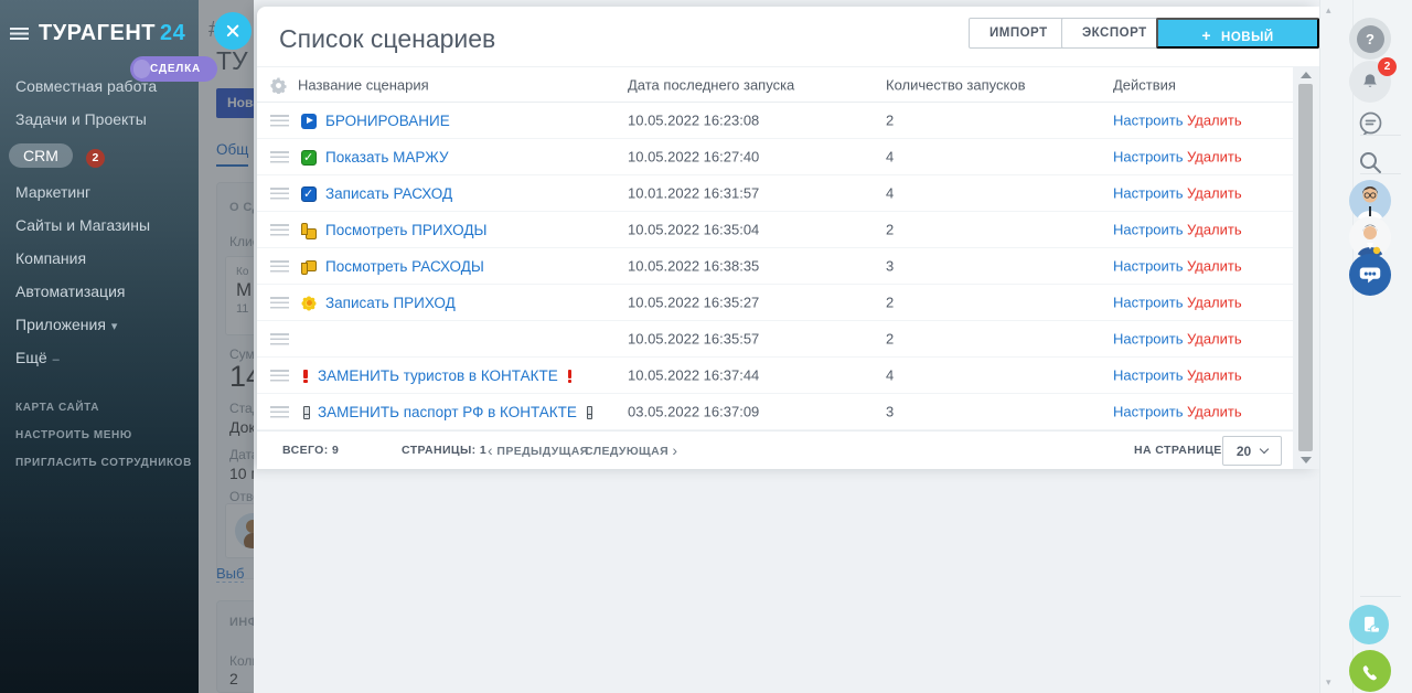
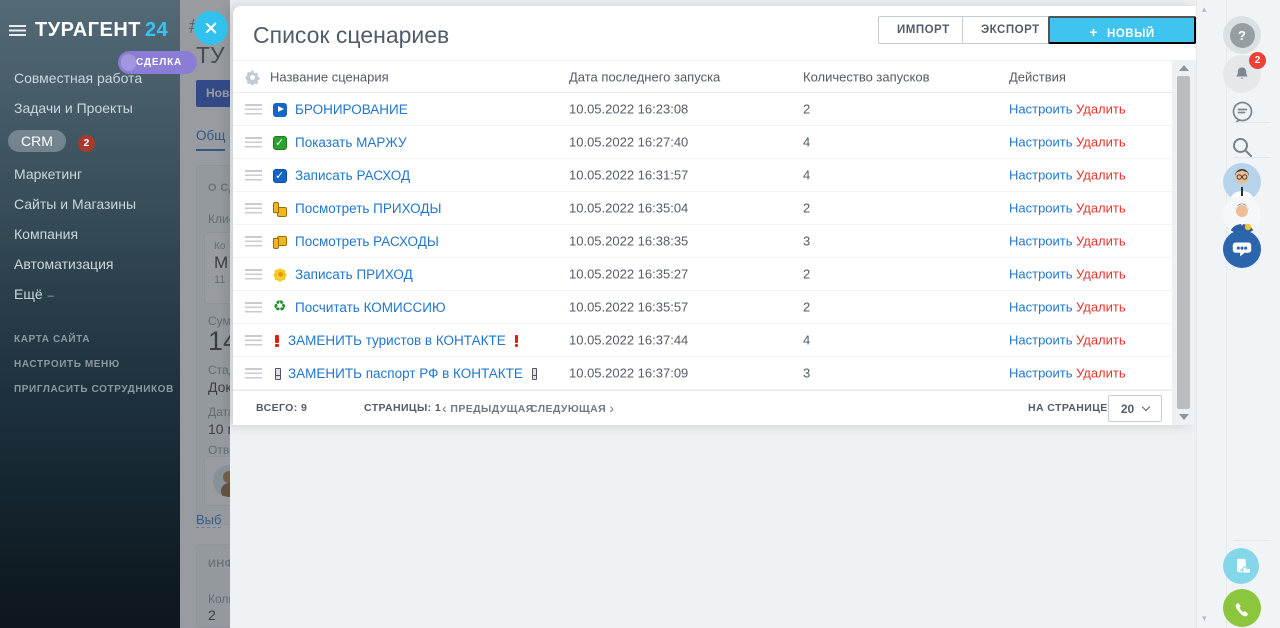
  ТУРАГЕНТ 24
  Совместная работа
  Задачи и Проекты
  CRM 2
  Маркетинг
  Сайты и Магазины
  Компания
  Автоматизация
- Приложения ▾
  Ещё –
  КАРТА САЙТА
  НАСТРОИТЬ МЕНЮ
  ПРИГЛАСИТЬ СОТРУДНИКОВ
  СДЕЛКА
  ТУ
  Нов
  Общ
  Кли
  Ко
  М
  11
  Сум
  Ста
  Док
  Дат
  Отв
  Выб
  Кол
  2
  Список сценариев
  ИМПОРТ
  ЭКСПОРТ
  Название сценария
  Дата последнего запуска
  Количество запусков
  Действия
  БРОНИРОВАНИЕ
  10.05.2022 16:23:08
  2
  Настроить
  Удалить
  Показать МАРЖУ
  10.05.2022 16:27:40
  4
  Настроить
  Удалить
  Записать РАСХОД
- 10.01.2022 16:31:57
+ 10.05.2022 16:31:57
  4
  Настроить
  Удалить
  Посмотреть ПРИХОДЫ
  10.05.2022 16:35:04
  2
  Настроить
  Удалить
  Посмотреть РАСХОДЫ
  10.05.2022 16:38:35
  3
  Настроить
  Удалить
  Записать ПРИХОД
  10.05.2022 16:35:27
  2
  Настроить
  Удалить
+ Посчитать КОМИССИЮ
  10.05.2022 16:35:57
  2
  Настроить
  Удалить
  ЗАМЕНИТЬ туристов в КОНТАКТЕ
  10.05.2022 16:37:44
  4
  Настроить
  Удалить
  ЗАМЕНИТЬ паспорт РФ в КОНТАКТЕ
- 03.05.2022 16:37:09
+ 10.05.2022 16:37:09
  3
  Настроить
  Удалить
  ВСЕГО: 9
  СТРАНИЦЫ: 1
  ‹ ПРЕДЫДУЩАЯ
  СЛЕДУЮЩАЯ ›
  НА СТРАНИЦЕ
  20
  ▴
  ▾
  ?
  2
